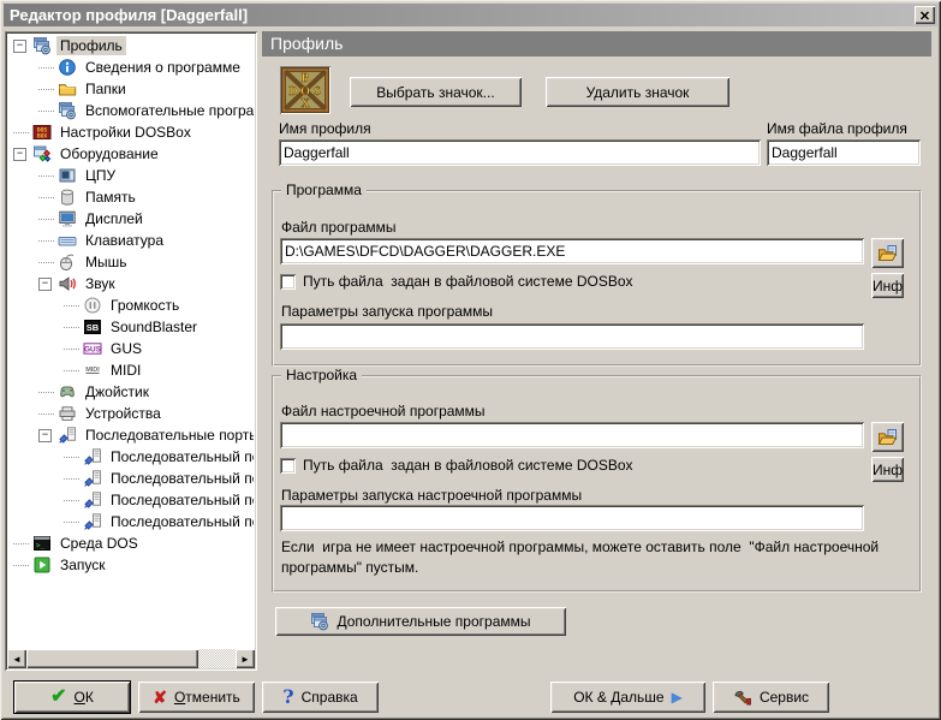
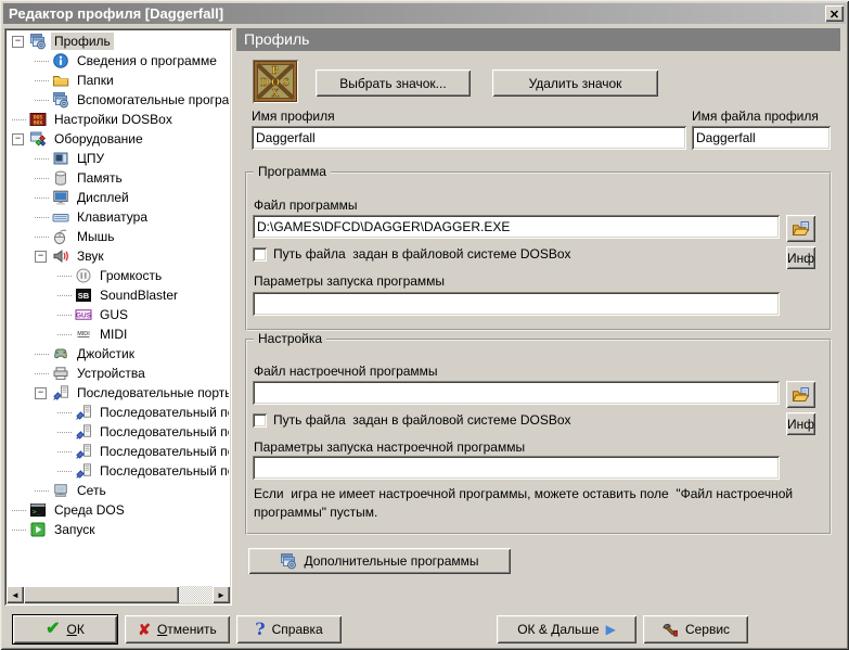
  Редактор профиля [Daggerfall]
  ✕
  −
  Профиль
  Сведения о программе
  Папки
  Вспомогательные програ
  Настройки DOSBox
  −
  Оборудование
  ЦПУ
  Память
  Дисплей
  Клавиатура
  Мышь
  −
  Звук
  Громкость
  SB
  SoundBlaster
  GUS
  MIDI
  Джойстик
  Устройства
  −
  Последовательные порт
  Последовательный п
  Последовательный п
  Последовательный п
  Последовательный п
+ Сеть
  Среда DOS
  Запуск
  ◄
  ►
  Профиль
  B
  D
  O
  S
  X
  Выбрать значок...
  Удалить значок
  Имя профиля
  Daggerfall
  Имя файла профиля
  Daggerfall
  Программа
  Файл программы
  D:\GAMES\DFCD\DAGGER\DAGGER.EXE
  Инф
  Путь файла задан в файловой системе DOSBox
  Параметры запуска программы
  Настройка
  Файл настроечной программы
  Инф
  Путь файла задан в файловой системе DOSBox
  Параметры запуска настроечной программы
  Если игра не имеет настроечной программы, можете оставить поле "Файл настроечной
  программы" пустым.
  Дополнительные программы
  ✔
  ОК
  ✘
  Отменить
  ?
  Справка
  ОК & Дальше
  ▶
  Сервис
